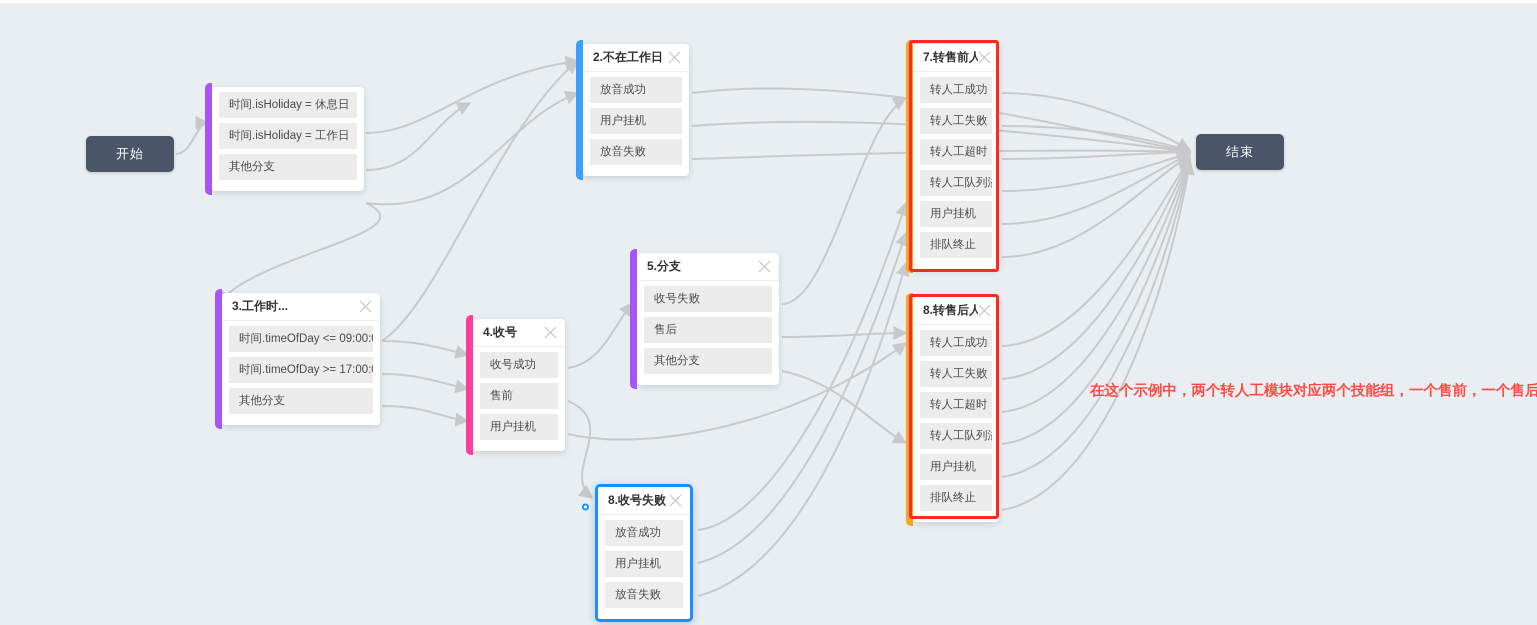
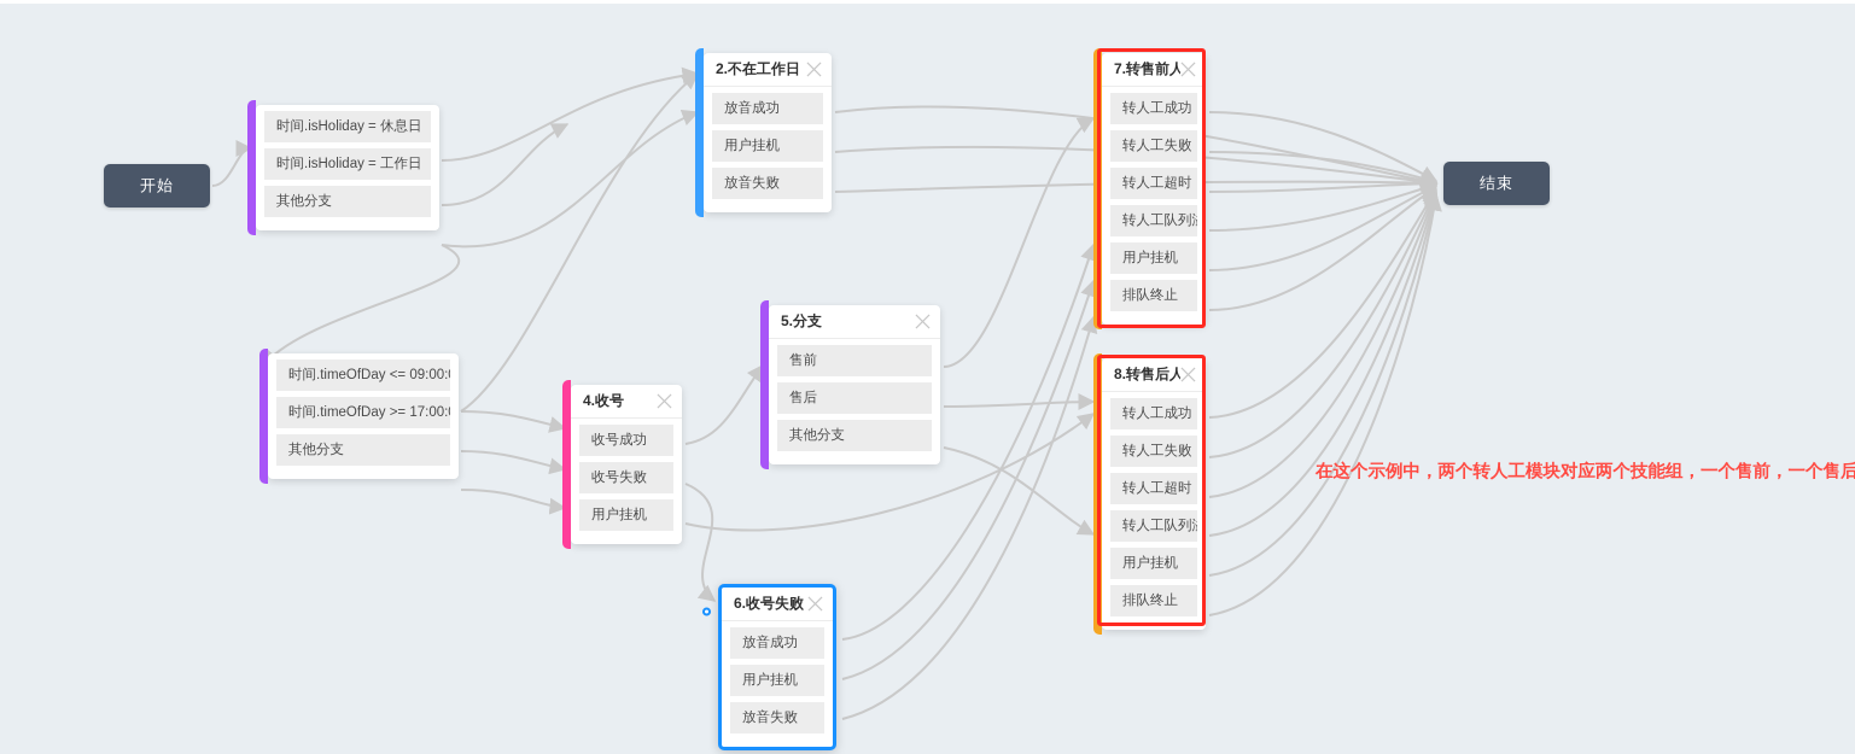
  开始
  结束
  时间.isHoliday = 休息日
  时间.isHoliday = 工作日
  其他分支
  2.不在工作日
  放音成功
  用户挂机
  放音失败
- 3.工作时...
  时间.timeOfDay <= 09:00:
  时间.timeOfDay >= 17:00:
  其他分支
  4.收号
  收号成功
- 售前
+ 收号失败
  用户挂机
  5.分支
- 收号失败
+ 售前
  售后
  其他分支
- 8.收号失败
+ 6.收号失败
  放音成功
  用户挂机
  放音失败
  7.转售前人
  转人工成功
  转人工失败
  转人工超时
  转人工队列
  用户挂机
  排队终止
  8.转售后人
  转人工成功
  转人工失败
  转人工超时
  转人工队列
  用户挂机
  排队终止
  在这个示例中，两个转人工模块对应两个技能组，一个售前，一个售后
